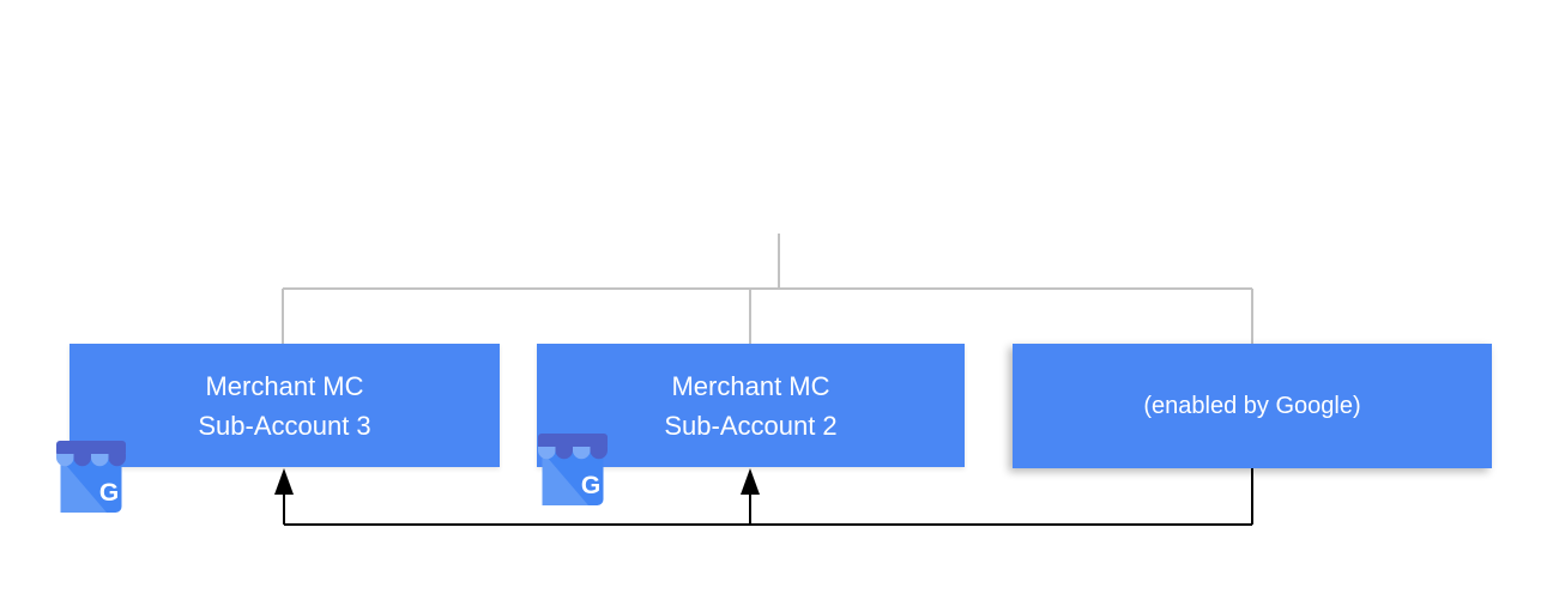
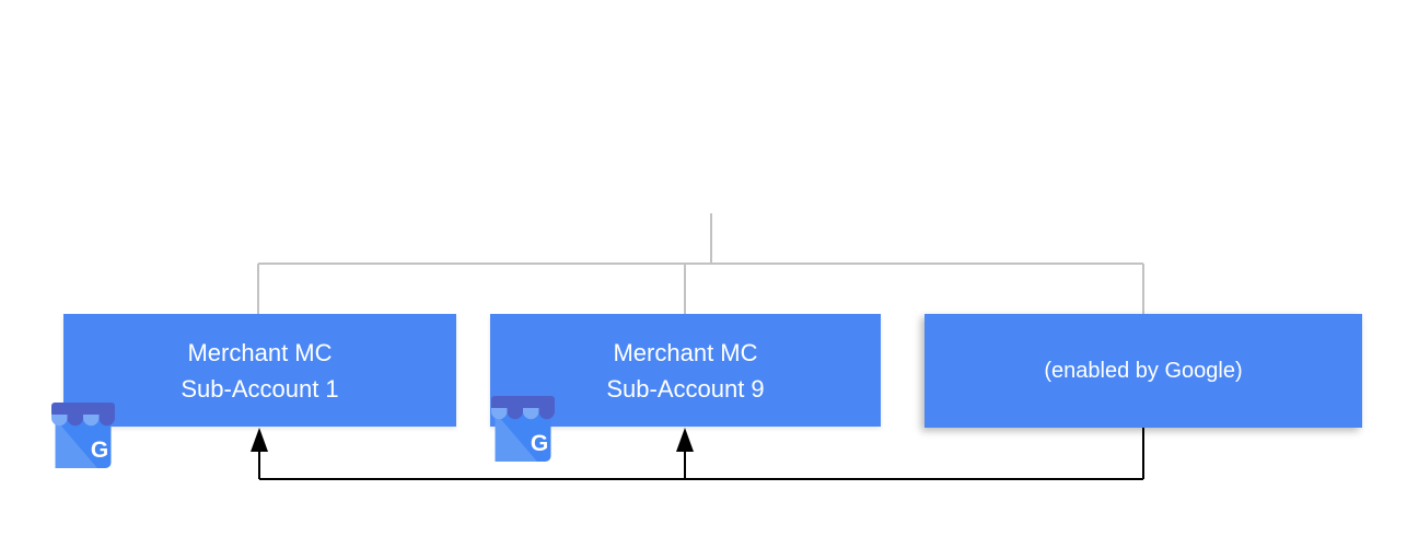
  Merchant MC
- Sub-Account 3
+ Sub-Account 1
  Merchant MC
- Sub-Account 2
+ Sub-Account 9
  (enabled by Google)
  G
  G
